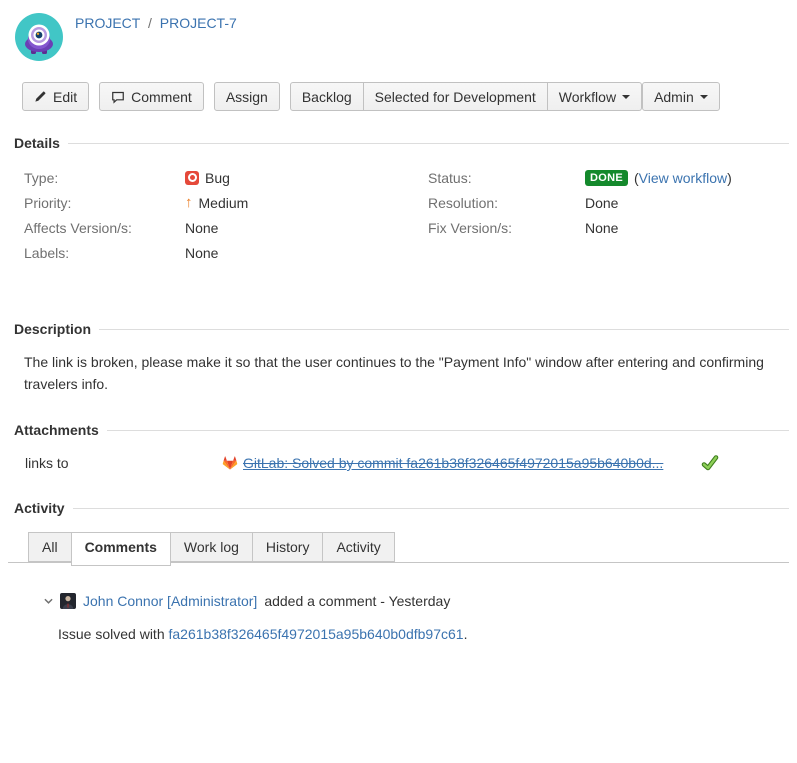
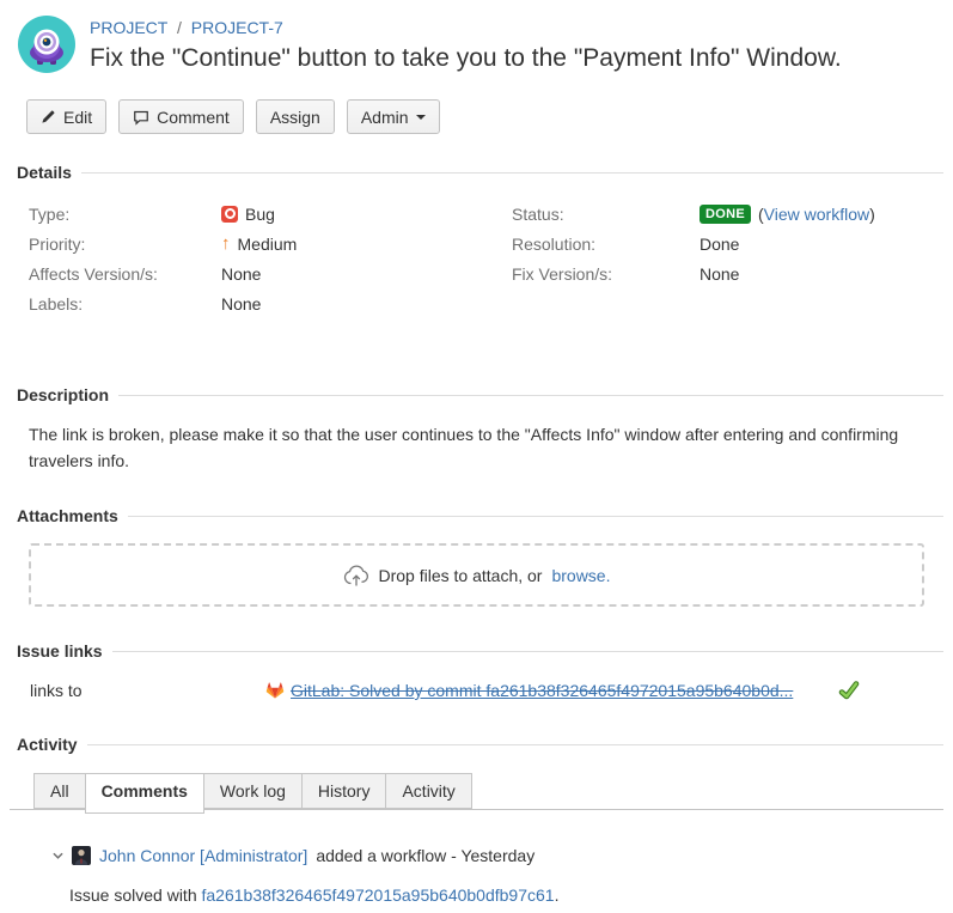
  PROJECT / PROJECT-7
+ Fix the "Continue" button to take you to the "Payment Info" Window.
  Edit
  Comment
  Assign
- Backlog
- Selected for Development
- Workflow
  Admin
  Details
  Type:
  Bug
  Priority:
  ↑
  Medium
  Affects Version/s:
  None
  Labels:
  None
  Status:
  DONE
  (View workflow)
  Resolution:
  Done
  Fix Version/s:
  None
  Description
- The link is broken, please make it so that the user continues to the "Payment Info" window after entering and confirming travelers info.
+ The link is broken, please make it so that the user continues to the "Affects Info" window after entering and confirming travelers info.
  Attachments
+ Drop files to attach, or
+ browse.
+ Issue links
  links to
  GitLab: Solved by commit fa261b38f326465f4972015a95b640b0d...
  Activity
  All
  Comments
  Work log
  History
  Activity
  John Connor [Administrator]
- added a comment - Yesterday
+ added a workflow - Yesterday
  Issue solved with fa261b38f326465f4972015a95b640b0dfb97c61.
